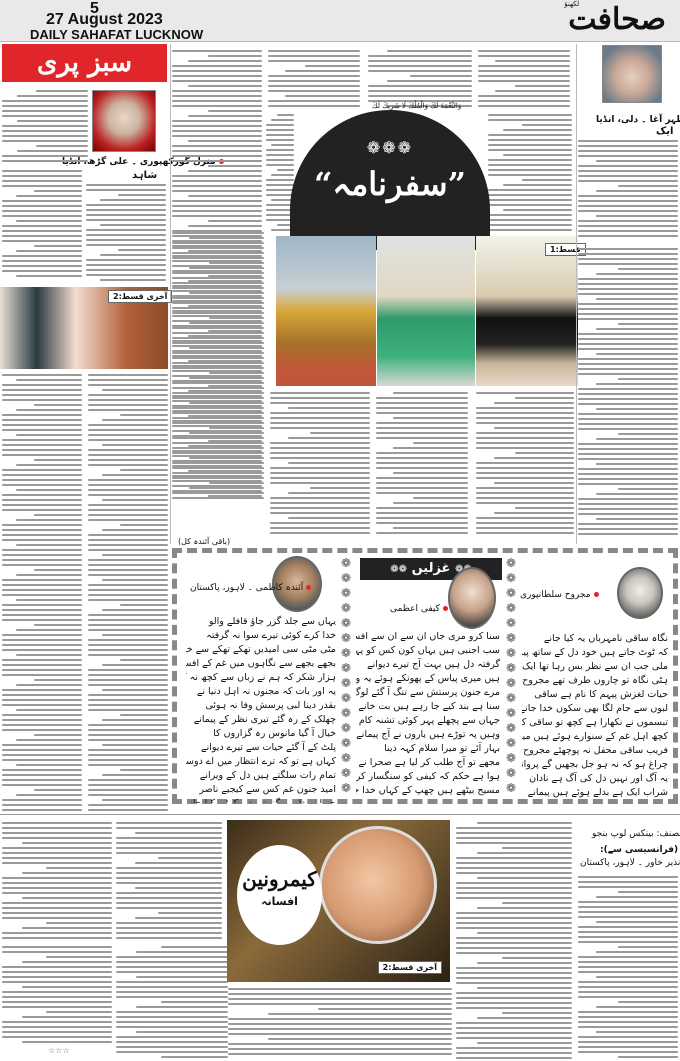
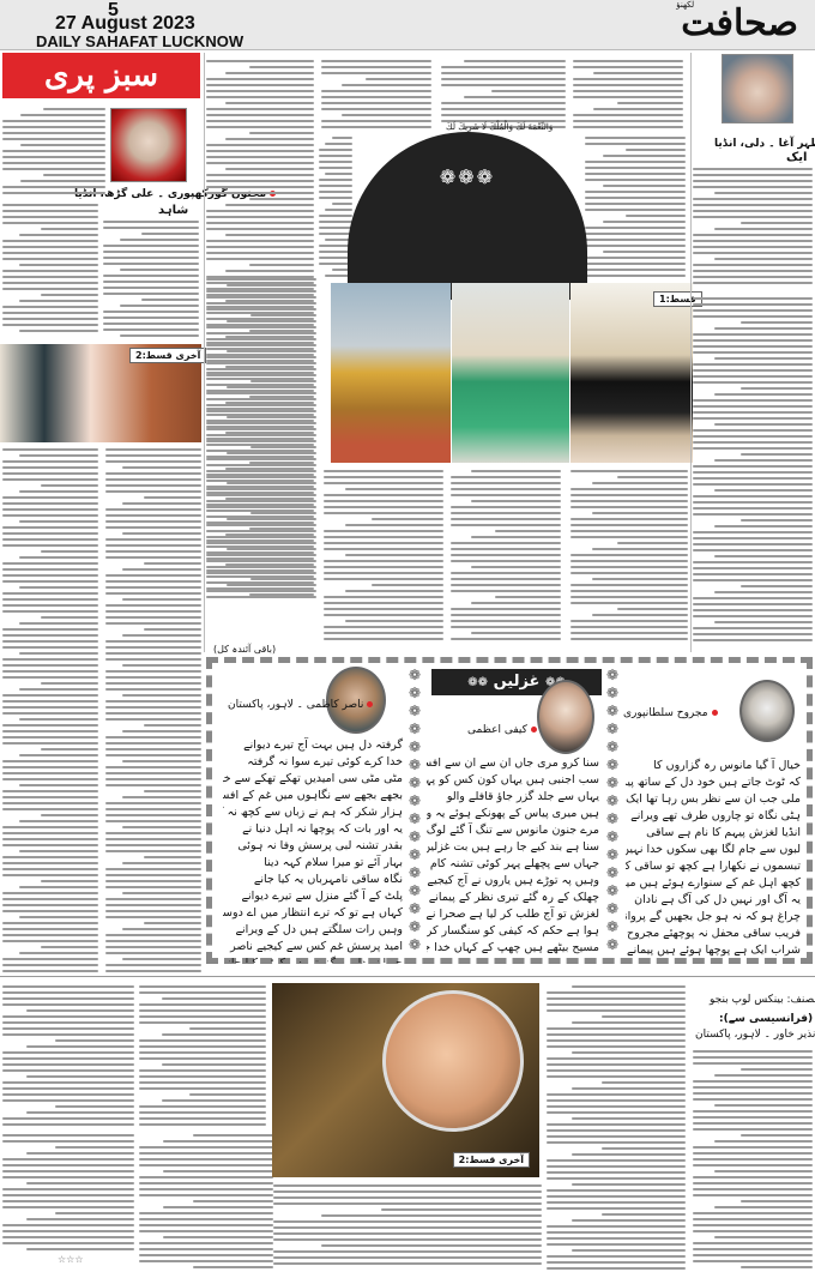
  5
  27 August 2023
  DAILY SAHAFAT LUCKNOW
  لکھنؤ
  صحافت
  سبز پری
- منزل گورکھپوری ۔ علی گڑھ، انڈیا
+ مجنوں گورکھپوری ۔ علی گڑھ، انڈیا
  شاہد
  آخری قسط:2
  وَالنِّعْمَةَ لَكَ وَالْمُلْكَ لَا شَرِيكَ لَكَ
  ہر آغا ۔ دلی، انڈیا
  ایک
  ❁❁❁
- ”سفرنامہ“
  سط:1
  (باقی آئندہ کل)
  ❁ غزلیں ❁❁
  ❁
  ❁
  ❁
  ❁
  ❁
  ❁
  ❁
  ❁
  ❁
  ❁
  ❁
  ❁
  ❁
  ❁
  ❁
  ❁
  ❁
  ❁
  ❁
  ❁
  ❁
  ❁
  ❁
  ❁
  ❁
  ❁
  ❁
  ❁
  ❁
  ❁
  ❁
  ❁
  مجروح سلطانپوری
  کیفی اعظمی
- آئندہ کاظمی ۔ لاہور، پاکستان
+ ناصر کاظمی ۔ لاہور، پاکستان
- نگاہ ساقی نامہرباں یہ کیا جانے
+ خیال آ گیا مانوس رہ گزاروں کا
  کہ ٹوٹ جاتے ہیں خود دل کے ساتھ پی
  ملی جب ان سے نظر بس رہا تھا ایک
- ہٹی نگاہ تو چاروں طرف تھے مجروح
+ ہٹی نگاہ تو چاروں طرف تھے ویرانے
- حیات لغزش پیہم کا نام ہے ساقی
+ انڈیا لغزش پیہم کا نام ہے ساقی
- لبوں سے جام لگا بھی سکوں خدا جانے
+ لبوں سے جام لگا بھی سکوں خدا نہیں
  تبسموں نے نکھارا ہے کچھ تو ساقی ک
  کچھ اہل غم کے سنوارے ہوئے ہیں می
- فریب ساقی محفل نہ پوچھئے مجروح
+ یہ آگ اور نہیں دل کی آگ ہے نادان
  چراغ ہو کہ نہ ہو جل بجھیں گے پروان
- یہ آگ اور نہیں دل کی آگ ہے نادان
+ فریب ساقی محفل نہ پوچھئے مجروح
- شراب ایک ہے بدلے ہوئے ہیں پیمانے
+ شراب ایک ہے پوچھا ہوئے ہیں پیمانے
  سنا کرو مری جاں ان سے ان سے افس
  سب اجنبی ہیں یہاں کون کس کو پہ
- گرفتہ دل ہیں بہت آج تیرے دیوانے
+ یہاں سے جلد گزر جاؤ قافلے والو
  ہیں میری پیاس کے پھونکے ہوئے یہ و
- مرے جنون پرستش سے تنگ آ گئے لوگ
+ مرے جنون مانوس سے تنگ آ گئے لوگ
- سنا ہے بند کیے جا رہے ہیں بت خانے
+ سنا ہے بند کیے جا رہے ہیں بت غزلیں
  جہاں سے پچھلے پہر کوئی تشنہ کام
- وہیں پہ توڑے ہیں یاروں نے آج پیمانے
+ وہیں پہ توڑے ہیں یاروں نے آج کیجیے
- بہار آئے تو میرا سلام کہہ دینا
+ چھلک کے رہ گئے تیری نظر کے پیمانے
- مجھے تو آج طلب کر لیا ہے صحرا نے
+ لغزش تو آج طلب کر لیا ہے صحرا نے
  ہوا ہے حکم کہ کیفی کو سنگسار کر
  مسیح بیٹھے ہیں چھپ کے کہاں خدا ج
- یہاں سے جلد گزر جاؤ قافلے والو
+ گرفتہ دل ہیں بہت آج تیرے دیوانے
  خدا کرے کوئی تیرے سوا نہ گرفتہ
  مٹی مٹی سی امیدیں تھکے تھکے سے خی
  بجھے بجھے سے نگاہوں میں غم کے افس
  ہزار شکر کہ ہم نے زباں سے کچھ نہ
- یہ اور بات کہ مجنوں نہ اہل دنیا نے
+ یہ اور بات کہ پوچھا نہ اہل دنیا نے
- بقدر دینا لبی پرسش وفا نہ ہوئی
+ بقدر تشنہ لبی پرسش وفا نہ ہوئی
- چھلک کے رہ گئے تیری نظر کے پیمانے
+ بہار آئے تو میرا سلام کہہ دینا
- خیال آ گیا مانوس رہ گزاروں کا
+ نگاہ ساقی نامہرباں یہ کیا جانے
- پلٹ کے آ گئے حیات سے تیرے دیوانے
+ پلٹ کے آ گئے منزل سے تیرے دیوانے
  کہاں ہے تو کہ ترے انتظار میں اے دوس
- تمام رات سلگتے ہیں دل کے ویرانے
+ وہیں رات سلگتے ہیں دل کے ویرانے
- امید جنون غم کس سے کیجیے ناصر
+ امید پرسش غم کس سے کیجیے ناصر
  صنف: بینکس لوپ بنجو
  (فرانسیسی سے):
  نذیر خاور ۔ لاہور، پاکستان
  ☆☆☆
- کیمرونین
- افسانہ
  آخری قسط:2
